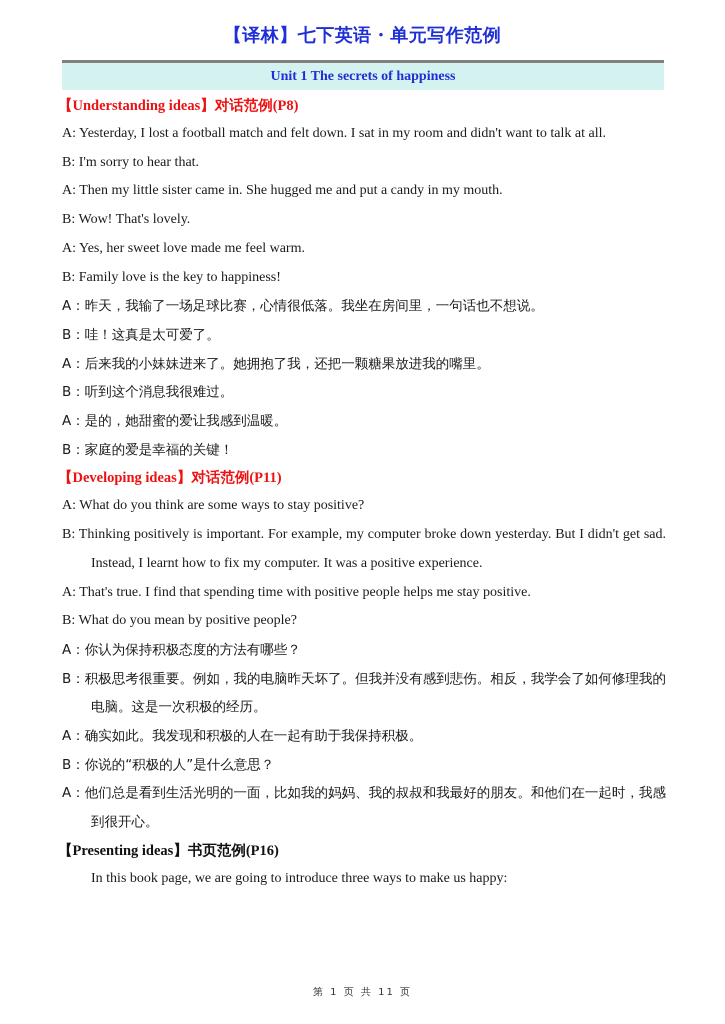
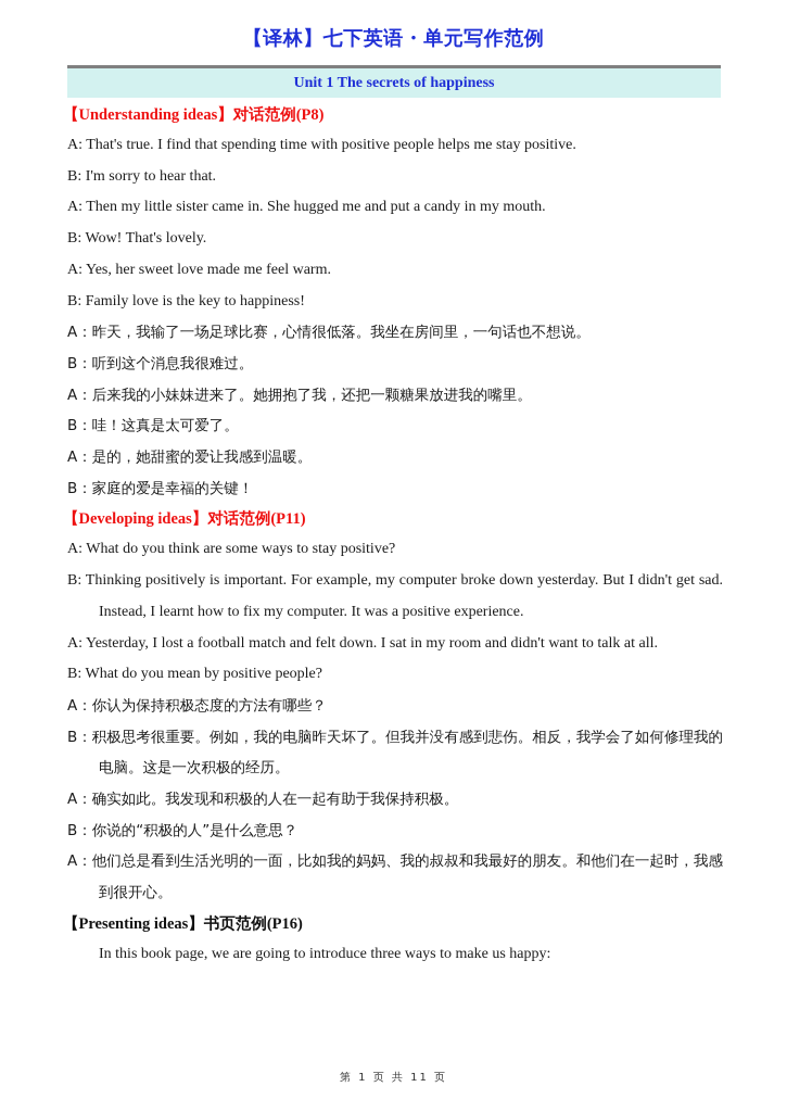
  【译林】七下英语・单元写作范例
  Unit 1 The secrets of happiness
  【Understanding ideas】对话范例(P8)
- A: Yesterday, I lost a football match and felt down. I sat in my room and didn't want to talk at all.
+ A: That's true. I find that spending time with positive people helps me stay positive.
  B: I'm sorry to hear that.
  A: Then my little sister came in. She hugged me and put a candy in my mouth.
  B: Wow! That's lovely.
  A: Yes, her sweet love made me feel warm.
  B: Family love is the key to happiness!
  A：昨天，我输了一场足球比赛，心情很低落。我坐在房间里，一句话也不想说。
- B：哇！这真是太可爱了。
+ B：听到这个消息我很难过。
  A：后来我的小妹妹进来了。她拥抱了我，还把一颗糖果放进我的嘴里。
- B：听到这个消息我很难过。
+ B：哇！这真是太可爱了。
  A：是的，她甜蜜的爱让我感到温暖。
  B：家庭的爱是幸福的关键！
  【Developing ideas】对话范例(P11)
  A: What do you think are some ways to stay positive?
  B: Thinking positively is important. For example, my computer broke down yesterday. But I didn't get sad. Instead, I learnt how to fix my computer. It was a positive experience.
- A: That's true. I find that spending time with positive people helps me stay positive.
+ A: Yesterday, I lost a football match and felt down. I sat in my room and didn't want to talk at all.
  B: What do you mean by positive people?
  A：你认为保持积极态度的方法有哪些？
  B：积极思考很重要。例如，我的电脑昨天坏了。但我并没有感到悲伤。相反，我学会了如何修理我的电脑。这是一次积极的经历。
  A：确实如此。我发现和积极的人在一起有助于我保持积极。
  B：你说的“积极的人”是什么意思？
  A：他们总是看到生活光明的一面，比如我的妈妈、我的叔叔和我最好的朋友。和他们在一起时，我感到很开心。
  【Presenting ideas】书页范例(P16)
  In this book page, we are going to introduce three ways to make us happy:
  第 1 页 共 11 页
